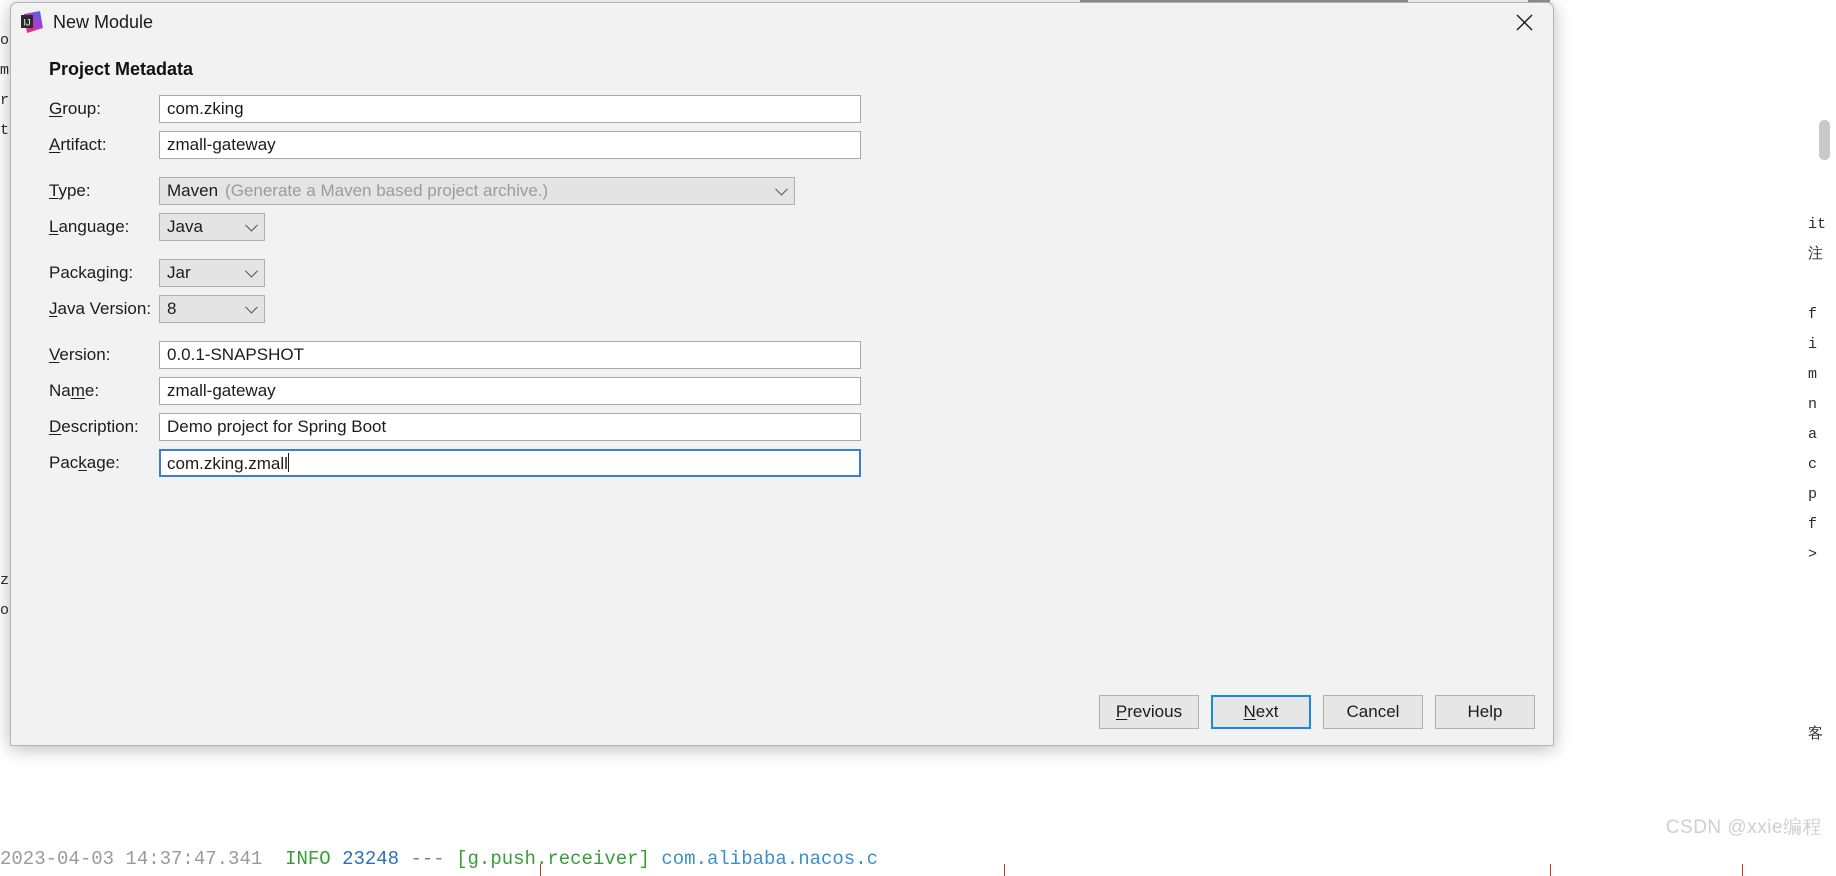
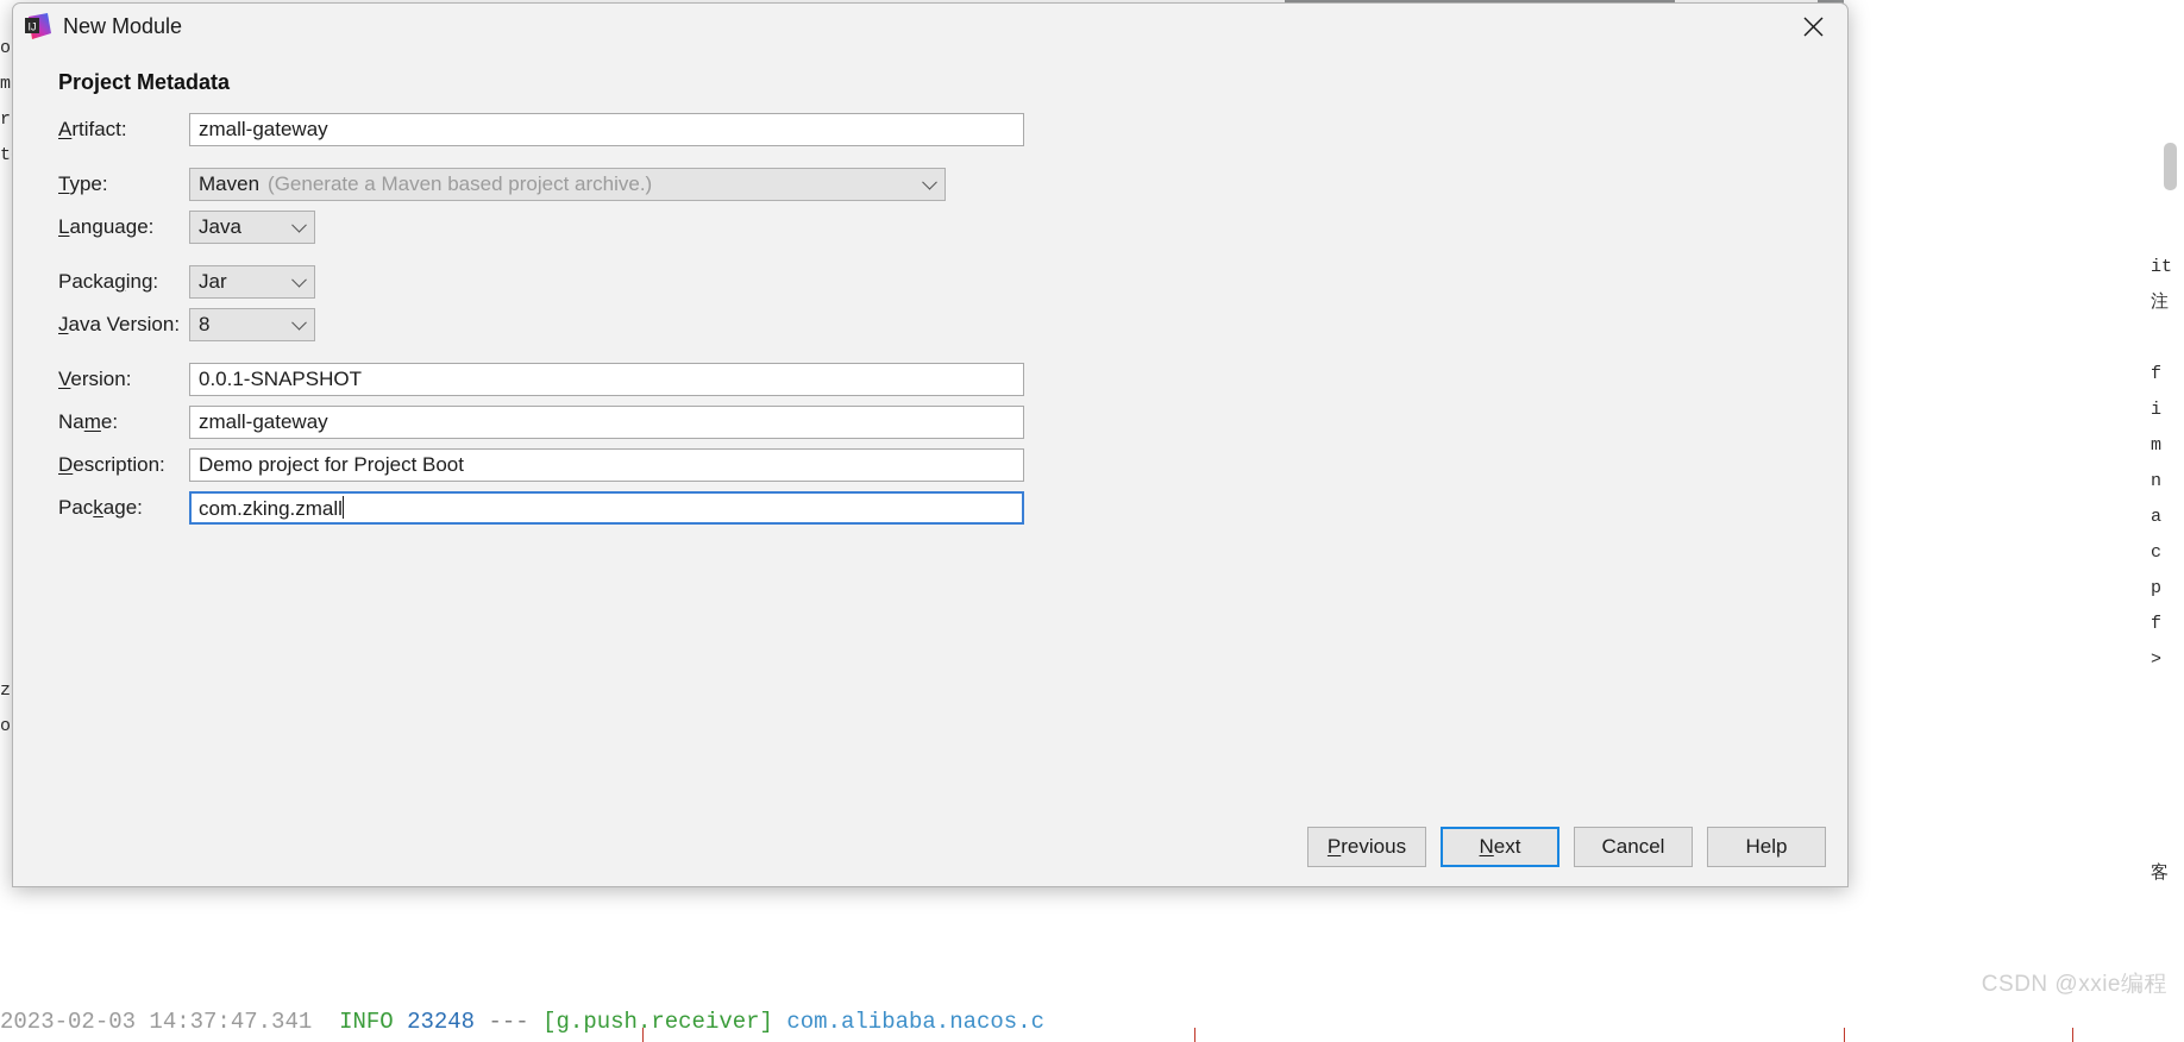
  o
  m
  z
  o
  it
  注
  f
  i
  m
  n
  a
  c
  p
  f
  >
  客
- 2023-04-03 14:37:47.341 INFO 23248 --- [g.push.receiver] com.alibaba.nacos.c
+ 2023-02-03 14:37:47.341 INFO 23248 --- [g.push.receiver] com.alibaba.nacos.c
  CSDN @xxie编程
  IJ
  New Module
  Project Metadata
- Group:
- com.zking
  Artifact:
  zmall-gateway
  Type:
  Maven
  (Generate a Maven based project archive.)
  Language:
  Java
  Packaging:
  Jar
  Java Version:
  8
  Version:
  0.0.1-SNAPSHOT
  Name:
  zmall-gateway
  Description:
- Demo project for Spring Boot
+ Demo project for Project Boot
  Package:
  com.zking.zmall
  P
  revious
  N
  ext
  Cancel
  Help
